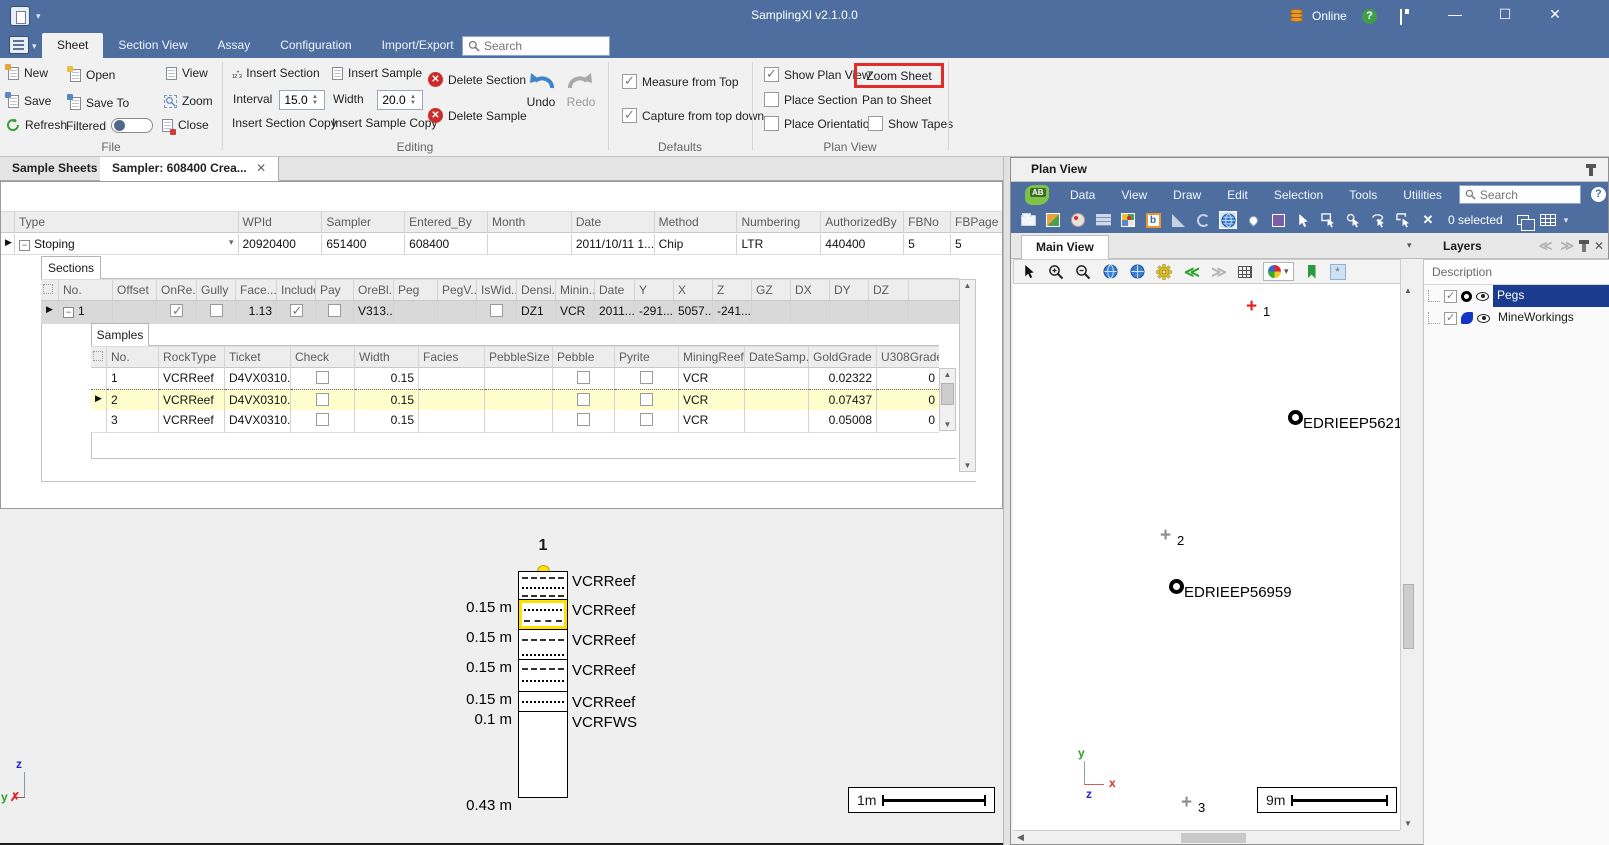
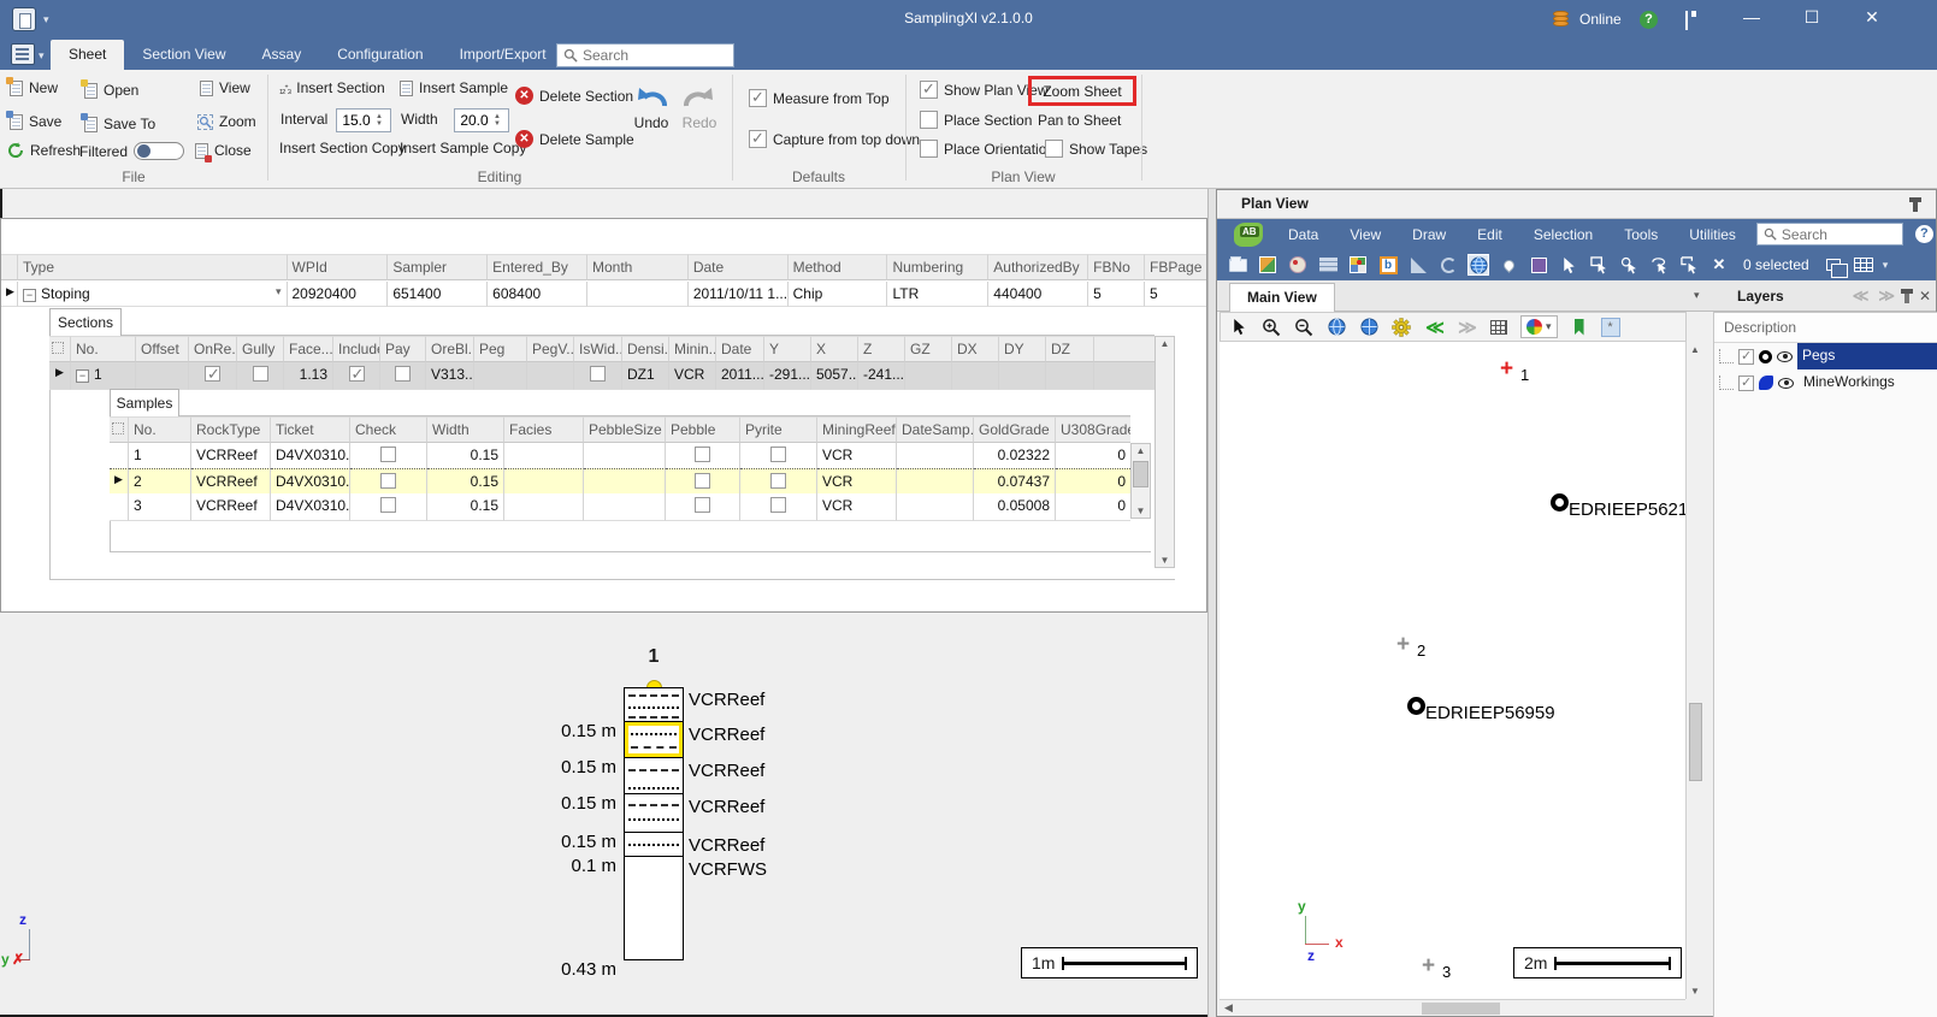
  ▾
  SamplingXl v2.1.0.0
  Online
  ?
  —
  ☐
  ✕
  ▾
  Sheet
  Section View
  Assay
  Configuration
  Import/Export
  Search
  New
  Save
  Refresh
  Open
  Save To
  Filtered
  View
  Zoom
  Close
  File
  ₁₂⁺₃
  Insert Section
  Insert Sample
  Interval
  15.0
  Width
  20.0
  Insert Section Copy
  Insert Sample Copy
  ✕
  Delete Section
  ✕
  Delete Sample
  Undo
  Redo
  Editing
  Measure from Top
  Capture from top down
  Defaults
  Show Plan View
  Place Section
  Place Orientatio
  Zoom Sheet
  Pan to Sheet
  Show Tapes
  Plan View
- Sample Sheets
- Sampler: 608400 Crea... ✕
  Type
  WPId
  Sampler
  Entered_By
  Month
  Date
  Method
  Numbering
  AuthorizedBy
  FBNo
  FBPage
  ▶
  − Stoping
  ▾
  20920400
  651400
  608400
  2011/10/11 1...
  Chip
  LTR
  440400
  5
  5
  Sections
  No.
  Offset
  OnRe.
  Gully
  Face...
  Includ
  Pay
  OreBl.
  Peg
  PegV..
  IsWid..
  Densi.
  Minin..
  Date
  Y
  X
  Z
  GZ
  DX
  DY
  DZ
  ▶
  − 1
  1.13
  V313..
  DZ1
  VCR
  2011...
  -291...
  5057..
  -241...
  Samples
  No.
  RockType
  Ticket
  Check
  Width
  Facies
  PebbleSize
  Pebble
  Pyrite
  MiningReef
  DateSamp.
  GoldGrade
  U308Grad
  1
  VCRReef
  D4VX0310.
  0.15
  VCR
  0.02322
  0
  ▶
  2
  VCRReef
  D4VX0310.
  0.15
  VCR
  0.07437
  0
  3
  VCRReef
  D4VX0310.
  0.15
  VCR
  0.05008
  0
  ▲
  ▼
  ▲
  ▼
  z
  y
  ✗
  1
  0.15 m
  0.15 m
  0.15 m
  0.15 m
  0.1 m
  0.43 m
  VCRReef
  VCRReef
  VCRReef
  VCRReef
  VCRReef
  VCRFWS
  1m
  Plan View
  AB
  Data
  View
  Draw
  Edit
  Selection
  Tools
  Utilities
  Search
  ?
  b
  ✕
  0 selected
  ▾
  Main View
  ▾
  Layers
  ≪
  ≫
  ✕
  ≪
  ≫
  ▾
  *
  +
  1
  EDRIEEP5621
  +
  2
  EDRIEEP56959
  +
  3
  y
  x
  z
- 9m
+ 2m
  ▲
  ▼
  ◀
  Description
  Pegs
  MineWorkings
